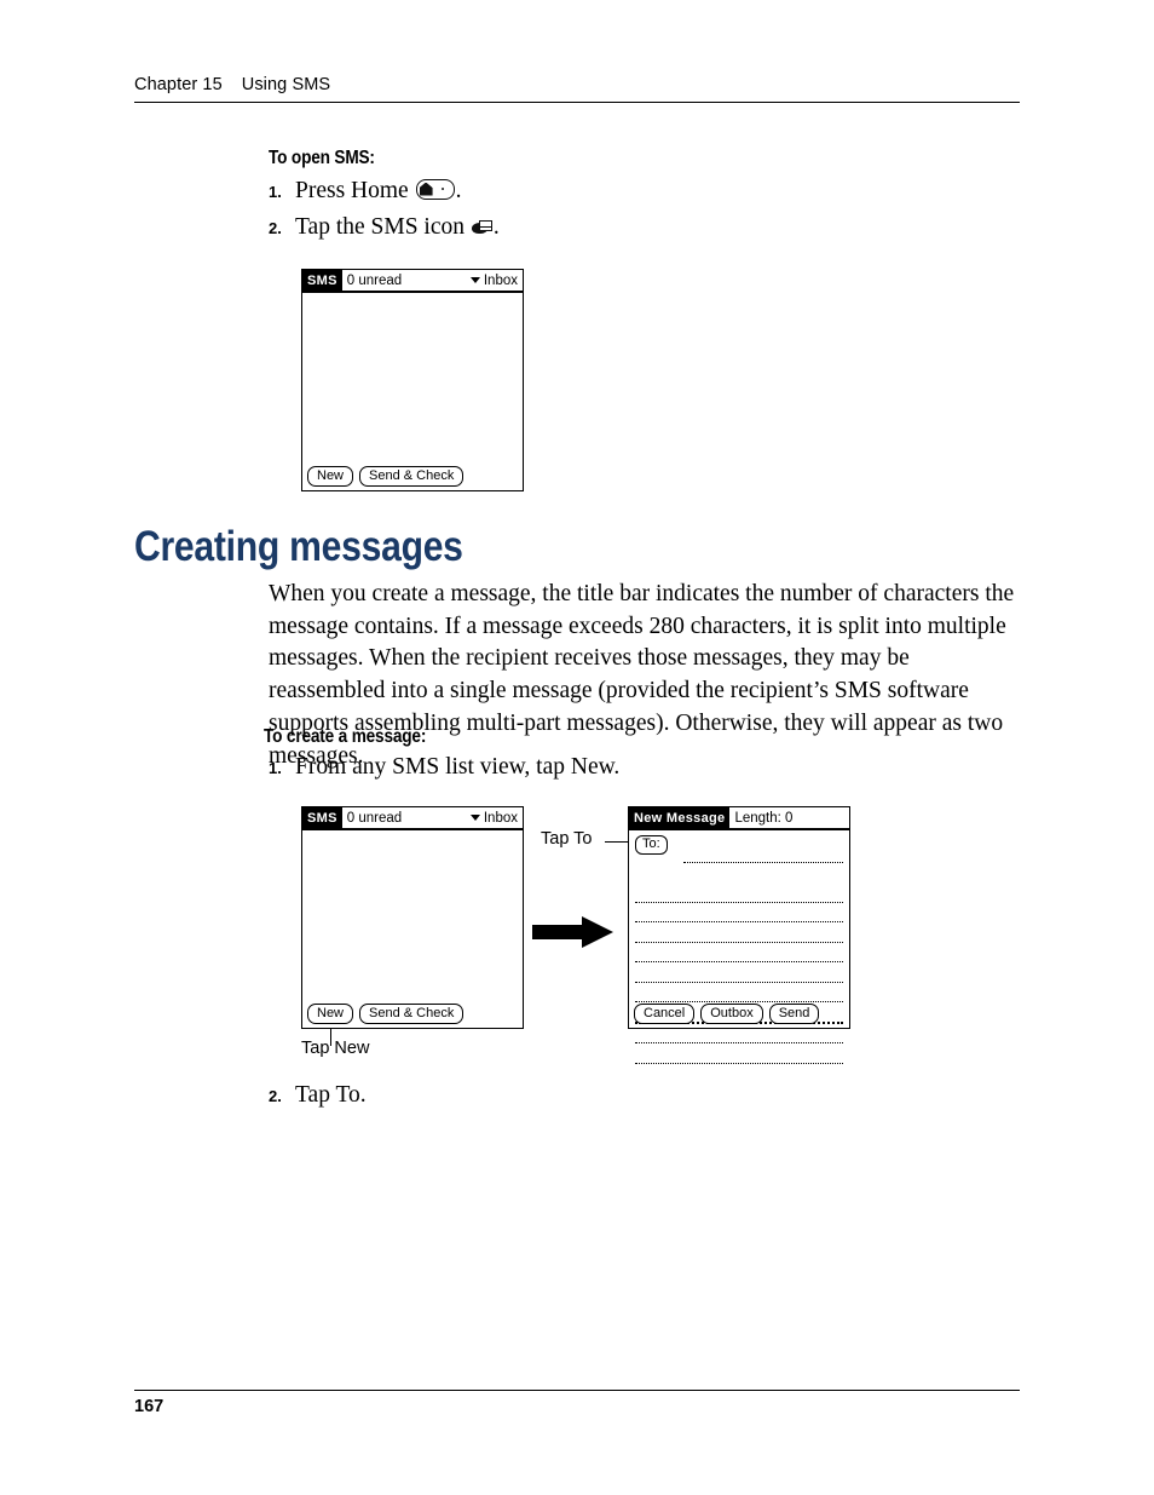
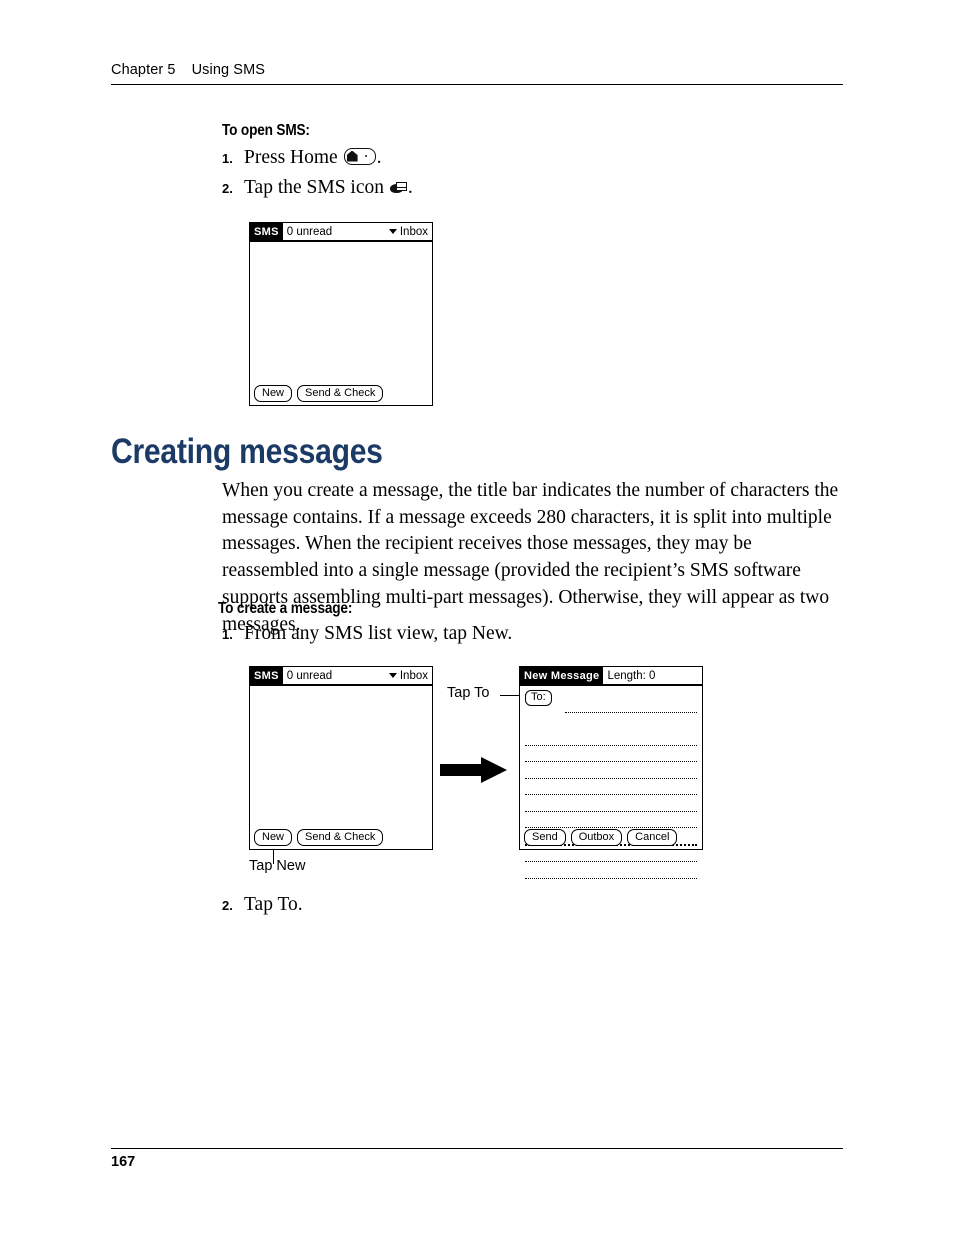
- Chapter 15 Using SMS
+ Chapter 5 Using SMS
  To open SMS:
  1.
  Press Home
  •
  .
  2.
  Tap the SMS icon .
  SMS
  0 unread
  Inbox
  New
  Send & Check
  Creating messages
  When you create a message, the title bar indicates the number of characters the message contains. If a message exceeds 280 characters, it is split into multiple messages. When the recipient receives those messages, they may be reassembled into a single message (provided the recipient’s SMS software supports assembling multi-part messages). Otherwise, they will appear as two messages.
  To create a message:
  1.
  From any SMS list view, tap New.
  SMS
  0 unread
  Inbox
  New
  Send & Check
  Tap New
  Tap To
  New Message
  Length: 0
  To:
- Cancel
+ Send
  Outbox
- Send
+ Cancel
  2.
  Tap To.
  167
